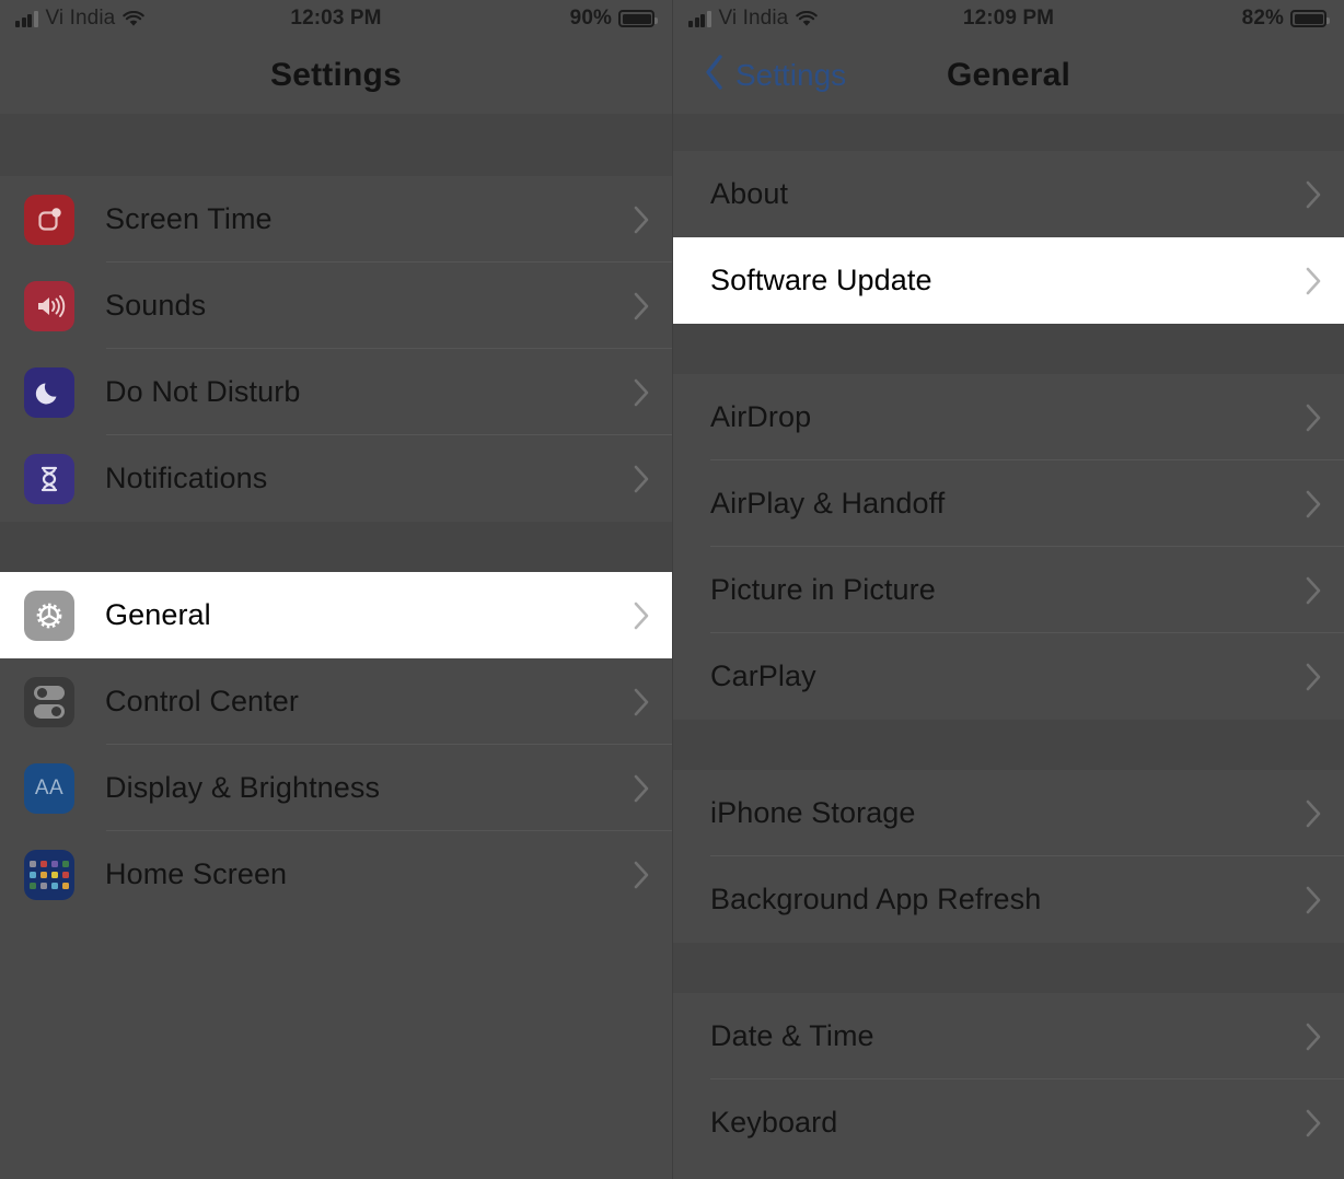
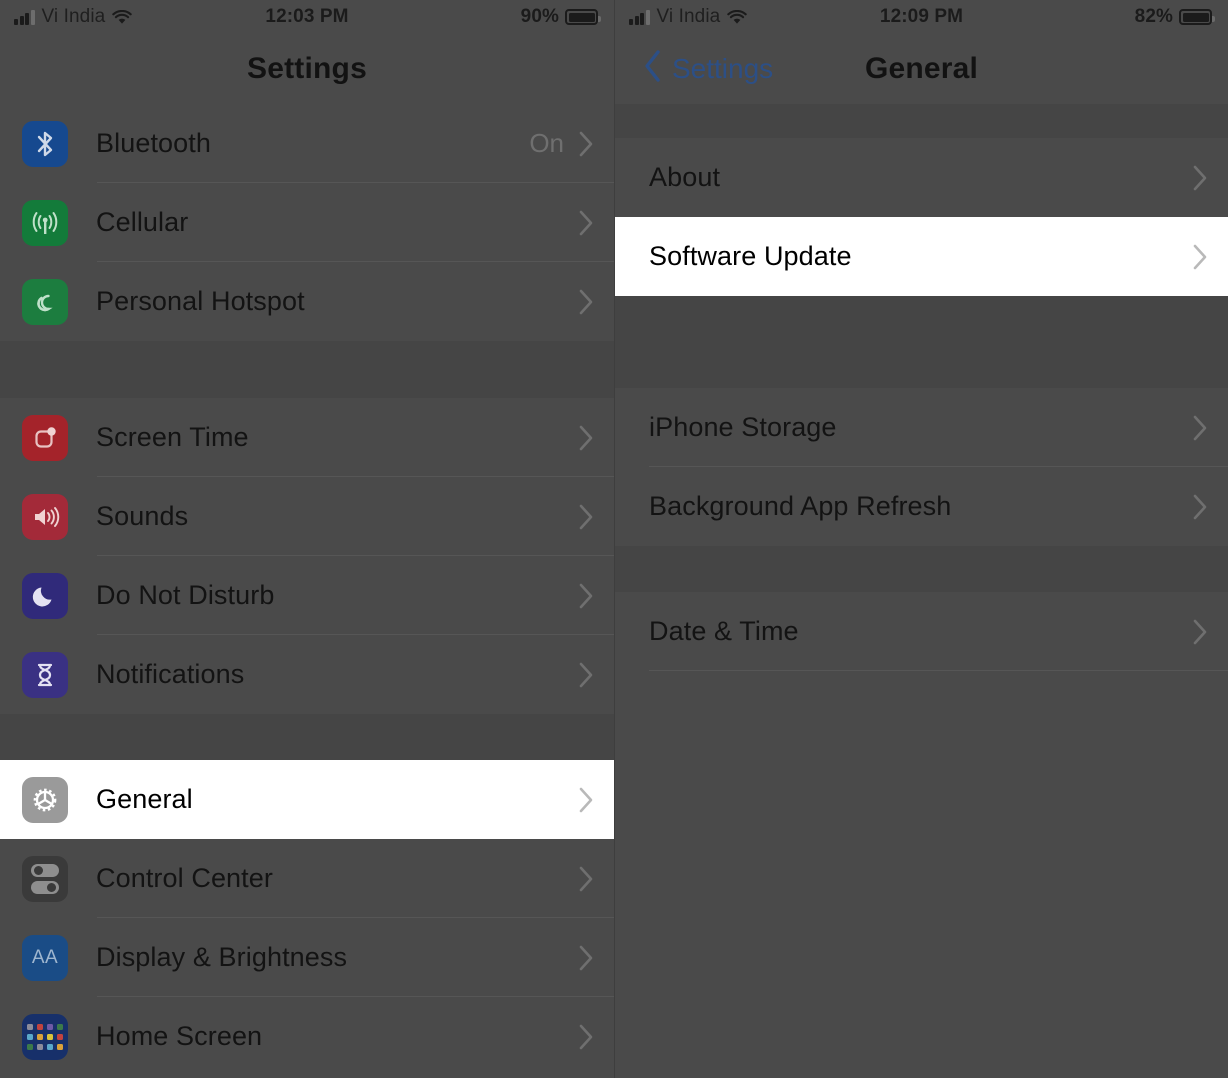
  Vi India
  12:03 PM
  90%
  Settings
+ Bluetooth
+ On
+ Cellular
+ Personal Hotspot
  Screen Time
  Sounds
  Do Not Disturb
  Notifications
  General
  Control Center
  AA
  Display & Brightness
  Home Screen
  Vi India
  12:09 PM
  82%
  Settings
  General
  About
  Software Update
- AirDrop
- AirPlay & Handoff
- Picture in Picture
- CarPlay
  iPhone Storage
  Background App Refresh
  Date & Time
- Keyboard
